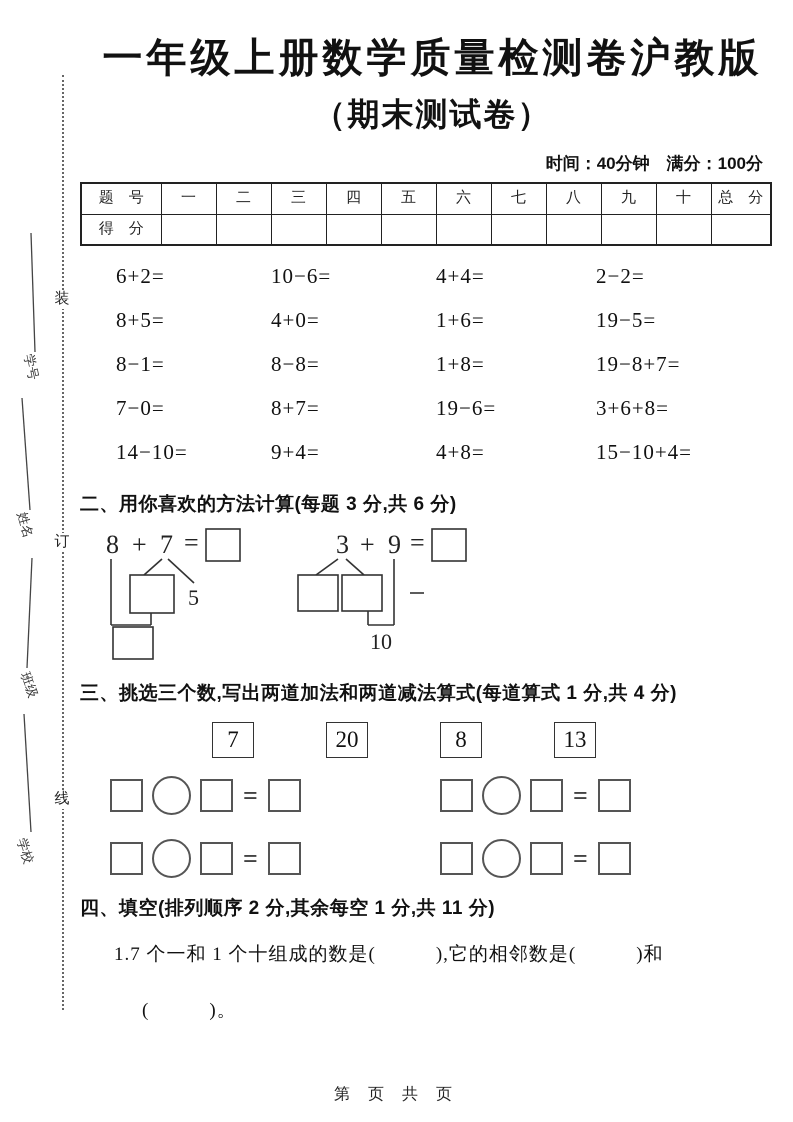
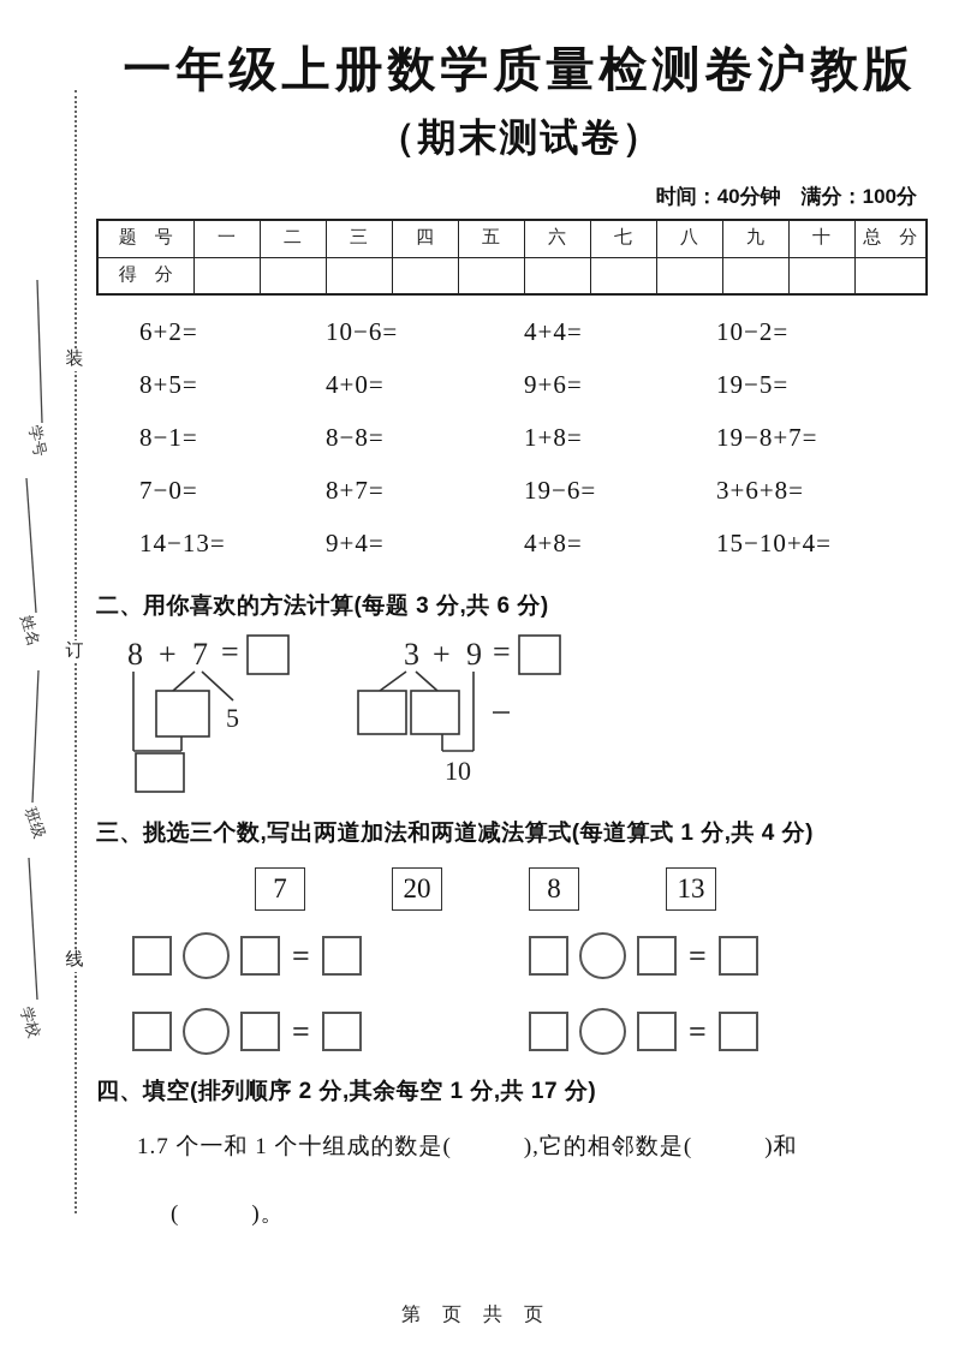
  装
  订
  线
  一年级上册数学质量检测卷沪教版
  （期末测试卷）
  时间：40分钟 满分：100分
  题 号	一	二	三	四	五	六	七	八	九	十	总 分
  得 分
  6+2=
  10−6=
  4+4=
- 2−2=
+ 10−2=
  8+5=
  4+0=
- 1+6=
+ 9+6=
  19−5=
  8−1=
  8−8=
  1+8=
  19−8+7=
  7−0=
  8+7=
  19−6=
  3+6+8=
- 14−10=
+ 14−13=
  9+4=
  4+8=
  15−10+4=
  二、用你喜欢的方法计算(每题 3 分,共 6 分)
  8
  +
  7
  =
  5
  3
  +
  9
  =
  10
  三、挑选三个数,写出两道加法和两道减法算式(每道算式 1 分,共 4 分)
  7
  20
  8
  13
  =
  =
  =
  =
- 四、填空(排列顺序 2 分,其余每空 1 分,共 11 分)
+ 四、填空(排列顺序 2 分,其余每空 1 分,共 17 分)
  1.7 个一和 1 个十组成的数是( ),它的相邻数是( )和
  ( )。
  第 页 共 页
